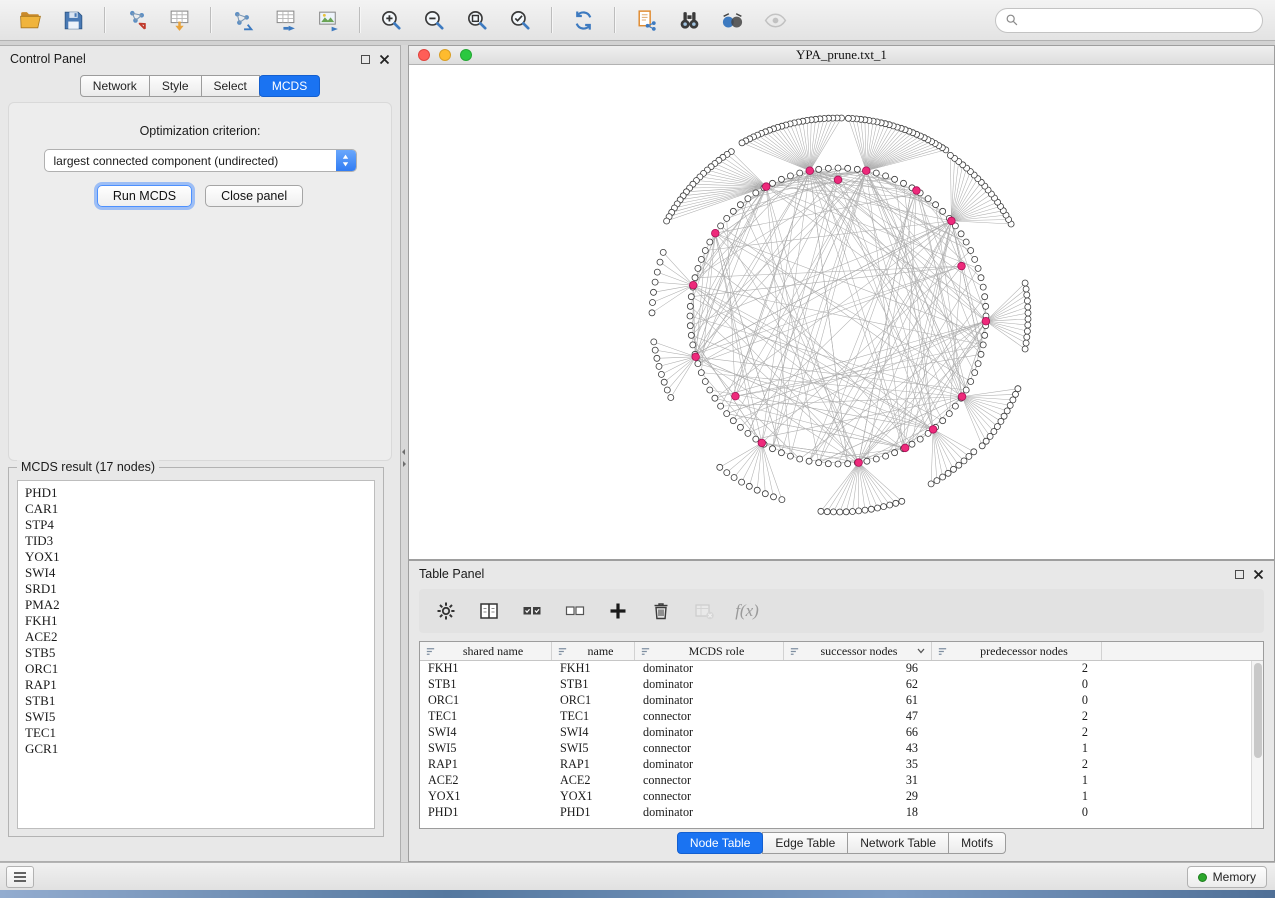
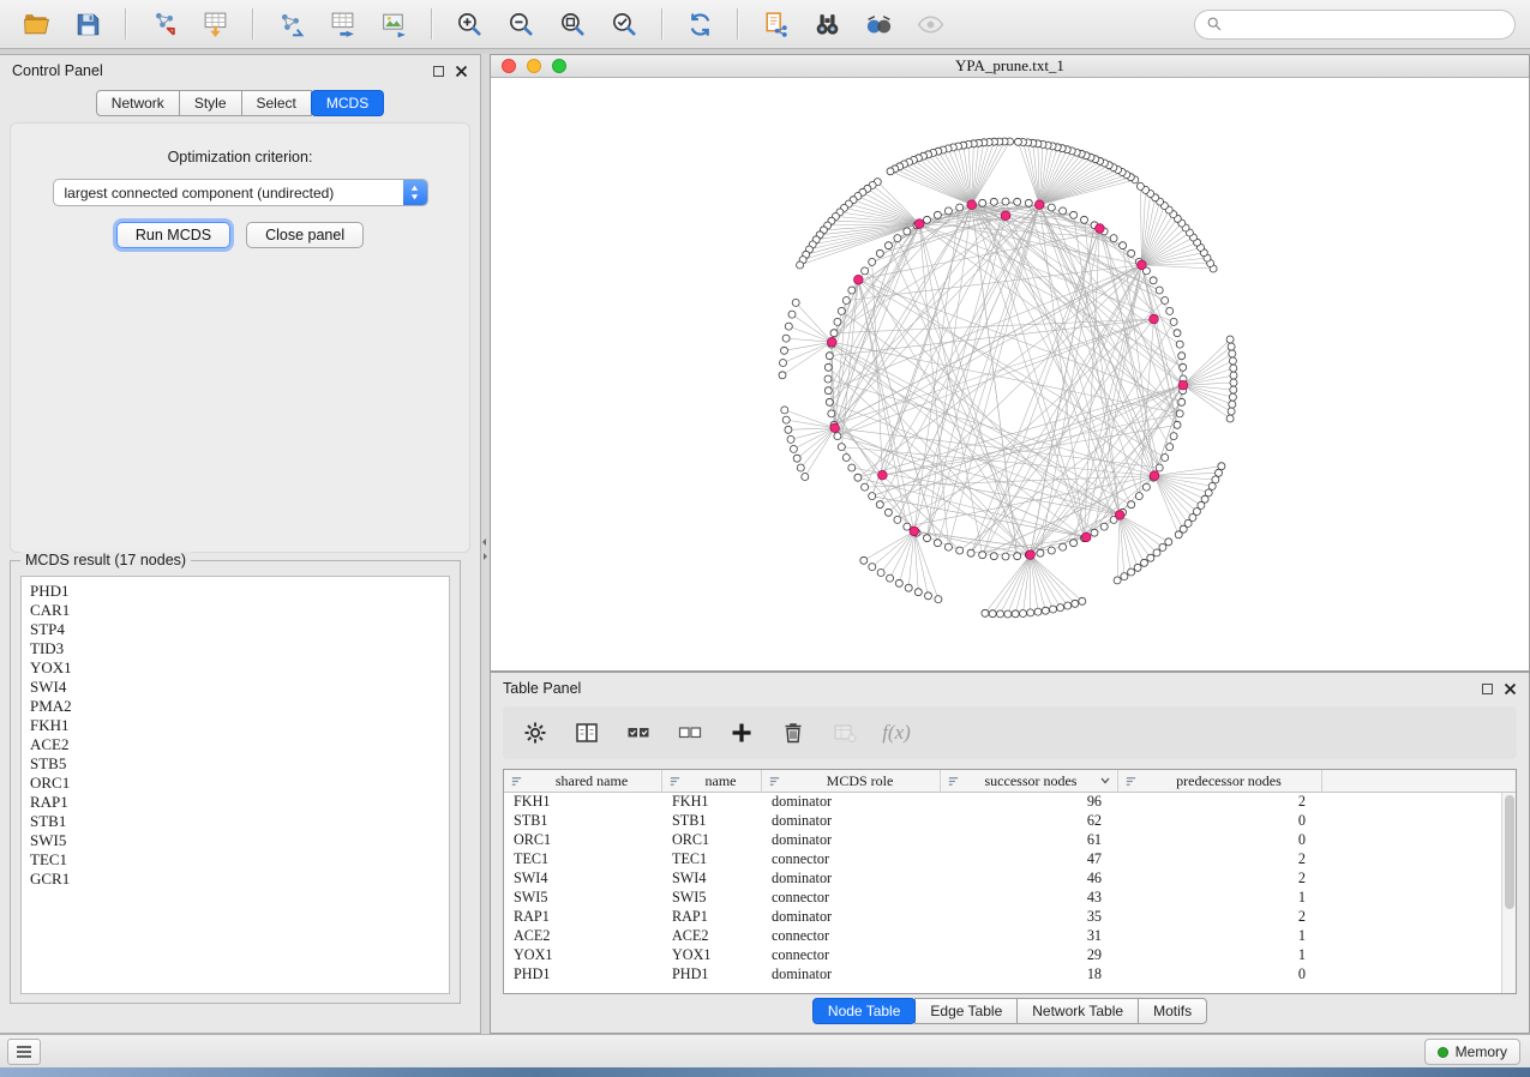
  Control Panel
  Network
  Style
  Select
  MCDS
  Optimization criterion:
  largest connected component (undirected)
  Run MCDS
  Close panel
  MCDS result (17 nodes)
  PHD1
  CAR1
  STP4
  TID3
  YOX1
  SWI4
- SRD1
  PMA2
  FKH1
  ACE2
  STB5
  ORC1
  RAP1
  STB1
  SWI5
  TEC1
  GCR1
  YPA_prune.txt_1
  Table Panel
  f(x)
  shared name
  name
  MCDS role
  successor nodes
  predecessor nodes
  FKH1
  FKH1
  dominator
  96
  2
  STB1
  STB1
  dominator
  62
  0
  ORC1
  ORC1
  dominator
  61
  0
  TEC1
  TEC1
  connector
  47
  2
  SWI4
  SWI4
  dominator
- 66
+ 46
  2
  SWI5
  SWI5
  connector
  43
  1
  RAP1
  RAP1
  dominator
  35
  2
  ACE2
  ACE2
  connector
  31
  1
  YOX1
  YOX1
  connector
  29
  1
  PHD1
  PHD1
  dominator
  18
  0
  Node Table
  Edge Table
  Network Table
  Motifs
  Memory
